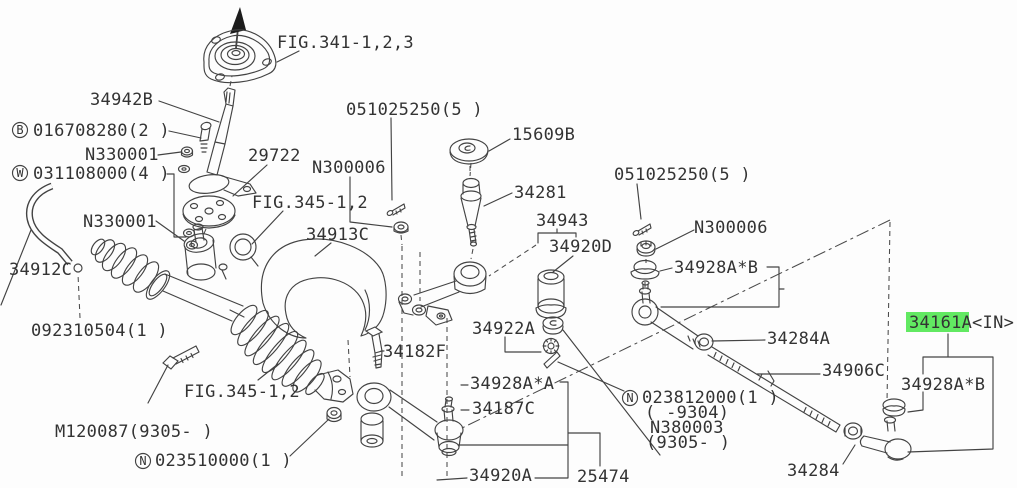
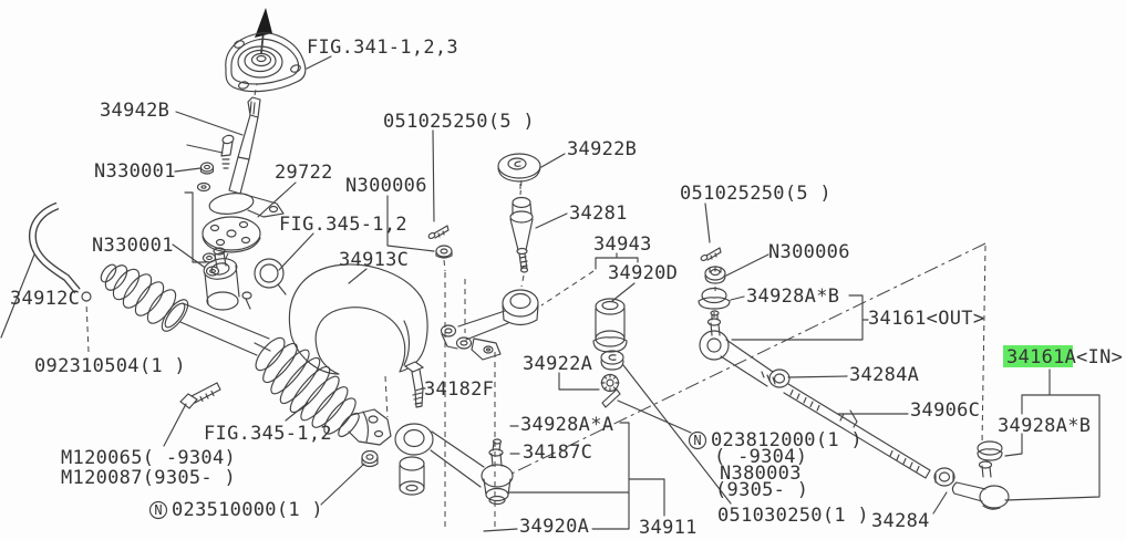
  FIG.341-1,2,3
  34942B
- B
- 016708280(2 )
  N330001
- W
- 031108000(4 )
  29722
  N300006
  FIG.345-1,2
  N330001
  34913C
  34912C
  092310504(1 )
  FIG.345-1,2
+ M120065( -9304)
  M120087(9305- )
  N
  023510000(1 )
  34182F
  34922A
  34928A*A
  34187C
  34920A
- 25474
+ 34911
+ 051030250(1 )
  34284
  N
  023812000(1 )
  ( -9304)
  N380003
  (9305- )
  34906C
  34928A*B
  34161A
  <IN>
  34284A
+ 34161<OUT>
  34928A*B
  N300006
  051025250(5 )
  34920D
  34943
  34281
- 15609B
+ 34922B
  051025250(5 )
